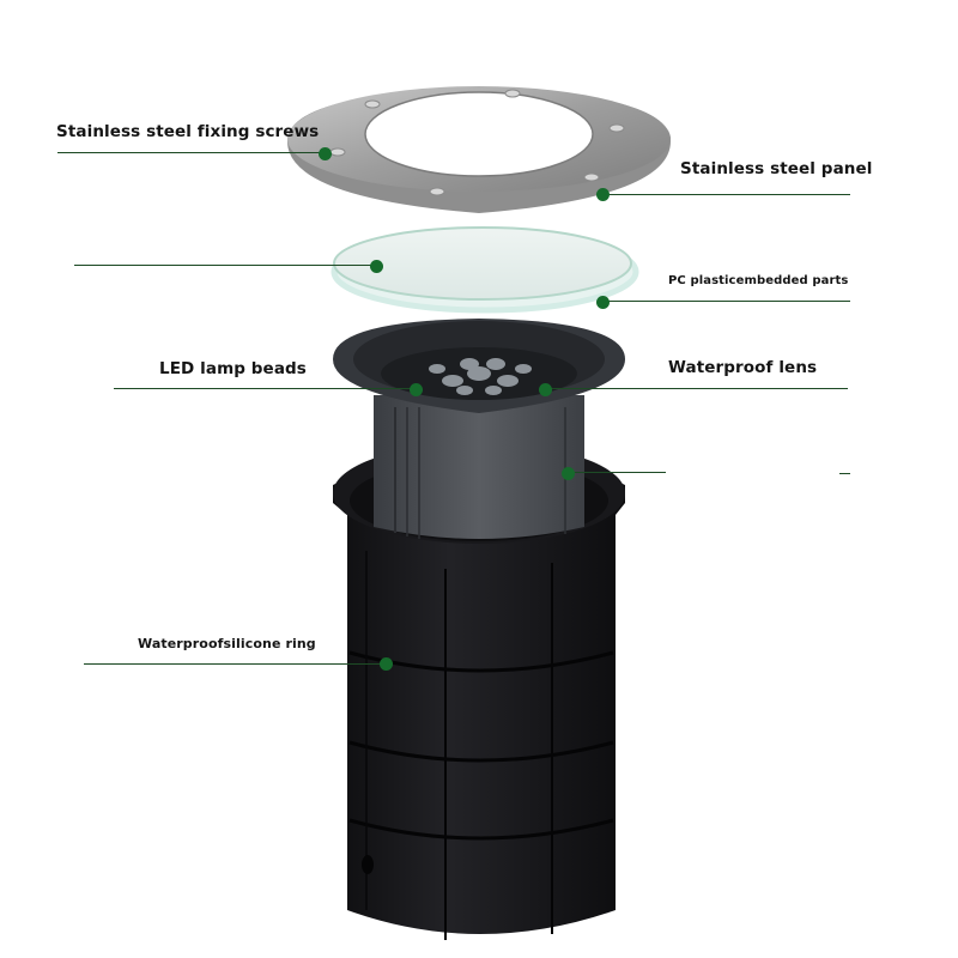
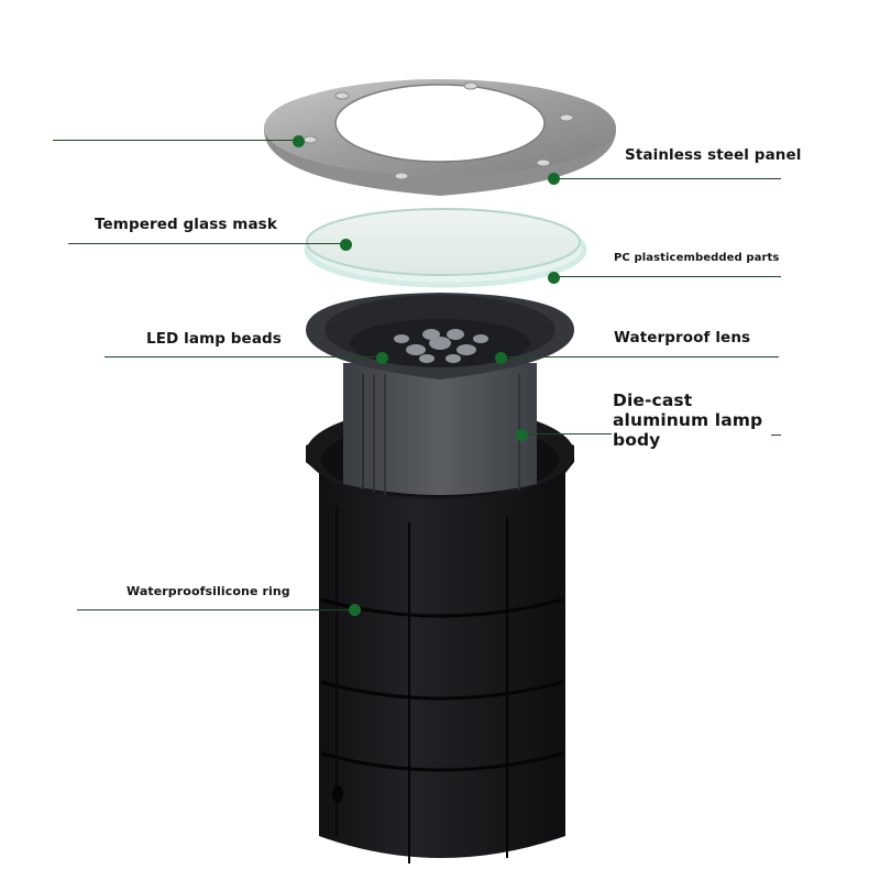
- Stainless steel fixing screws
  Stainless steel panel
+ Tempered glass mask
  PC plasticembedded parts
  LED lamp beads
  Waterproof lens
+ Die-cast aluminum lamp body
  Waterproofsilicone ring
